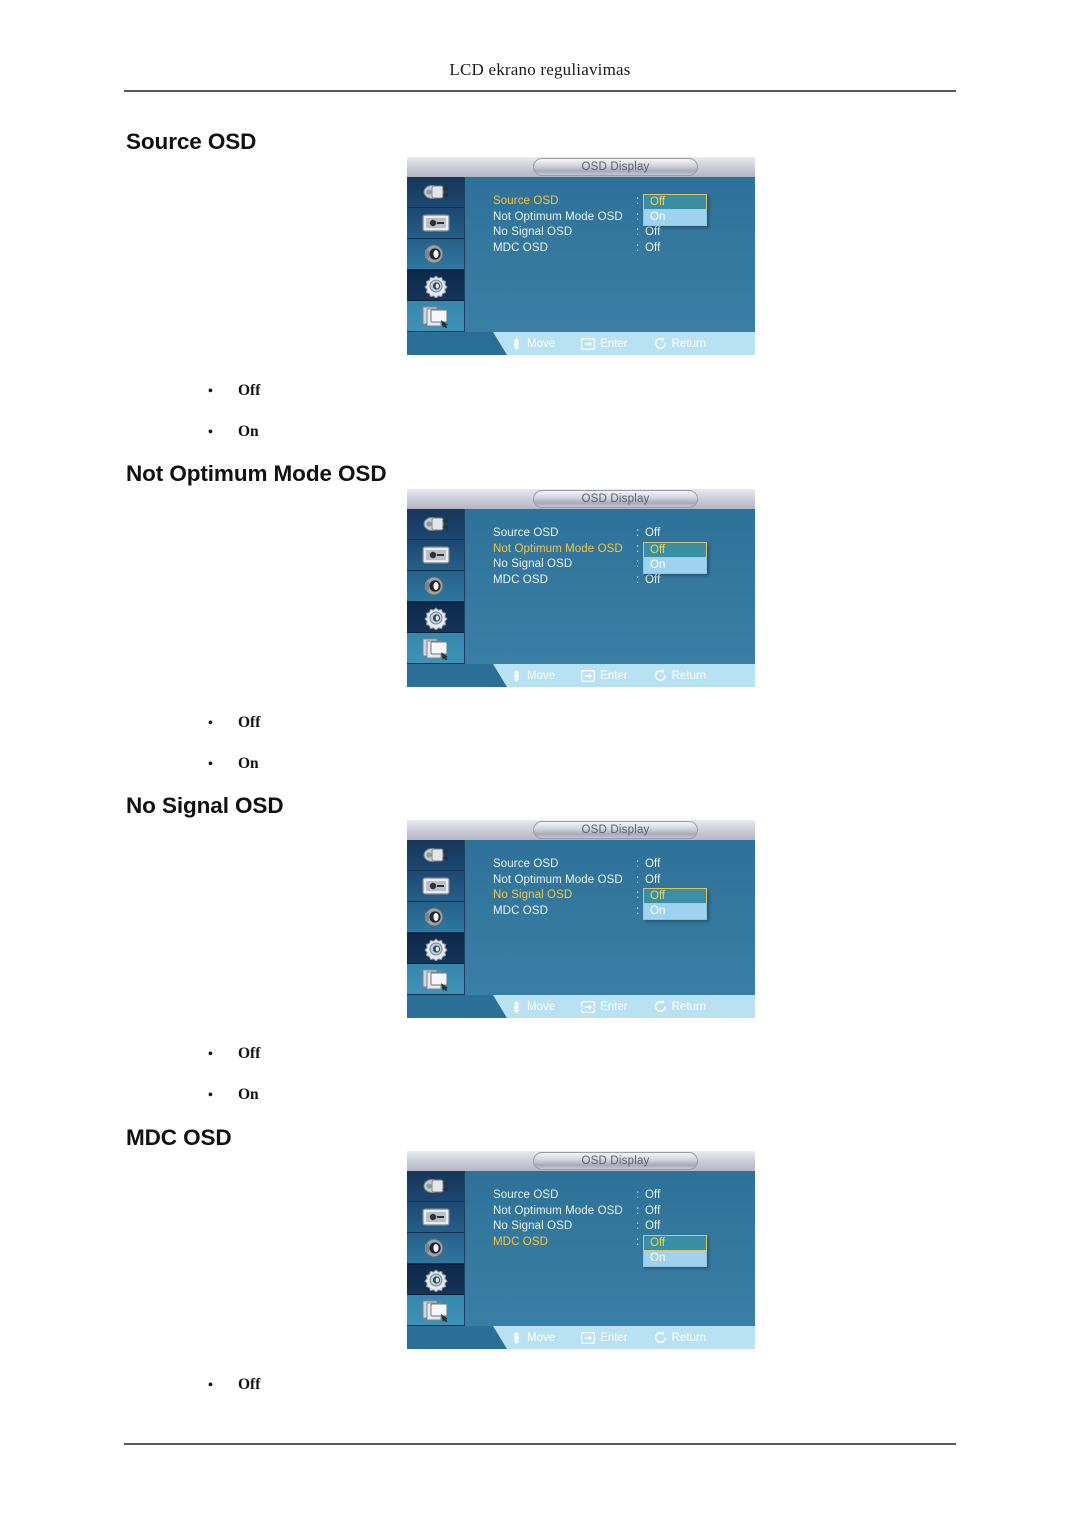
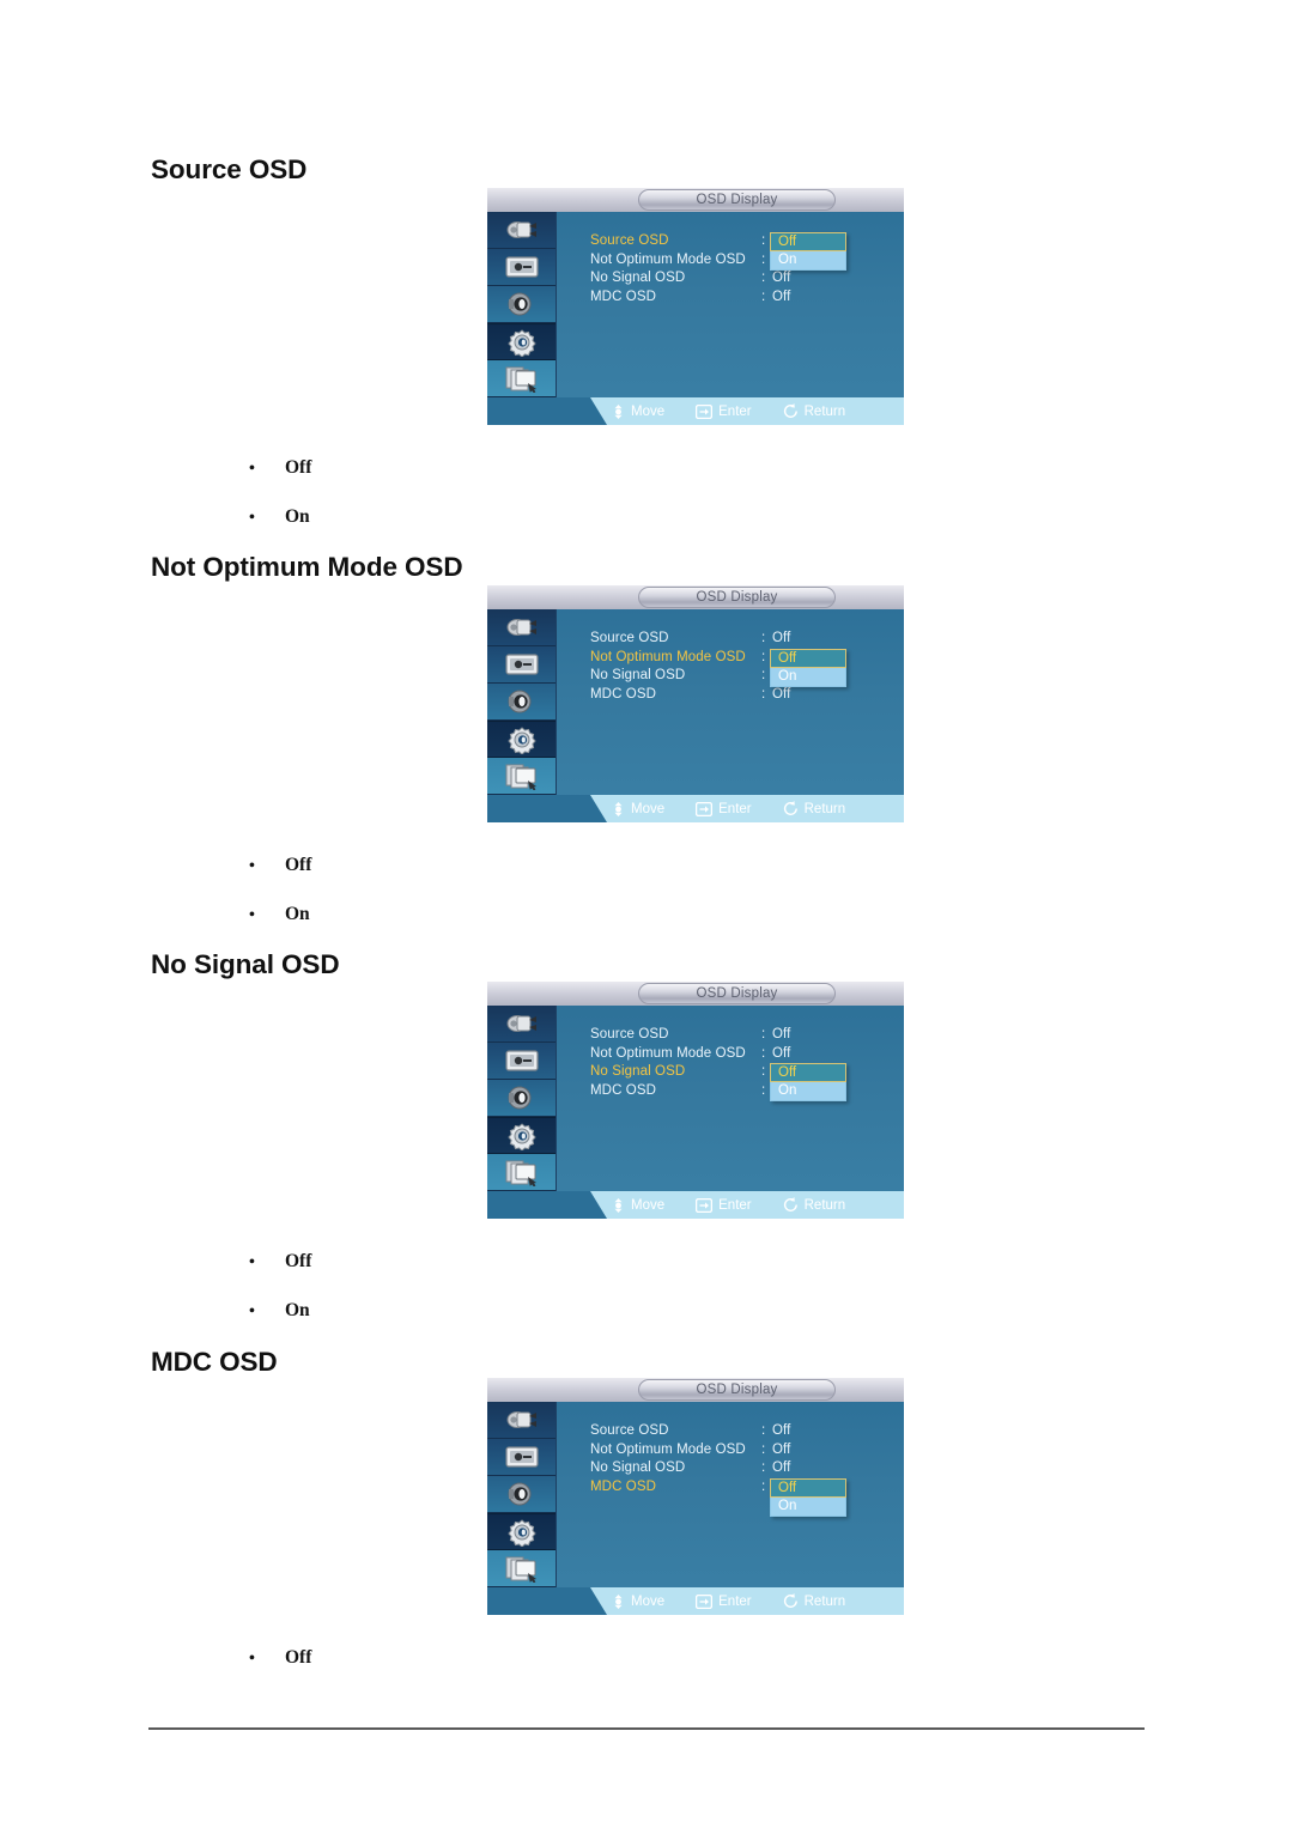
- LCD ekrano reguliavimas
  Source OSD
  Not Optimum Mode OSD
  No Signal OSD
  MDC OSD
  • Off
  • On
  • Off
  • On
  • Off
  • On
  • Off
  OSD Display
  Source OSD
  :
  Not Optimum Mode OSD
  :
  No Signal OSD
  :
  Off
  MDC OSD
  :
  Off
  Off
  On
  Move
  Enter
  Return
  OSD Display
  Source OSD
  :
  Off
  Not Optimum Mode OSD
  :
  No Signal OSD
  :
  MDC OSD
  :
  Off
  Off
  On
  Move
  Enter
  Return
  OSD Display
  Source OSD
  :
  Off
  Not Optimum Mode OSD
  :
  Off
  No Signal OSD
  :
  MDC OSD
  :
  Off
  On
  Move
  Enter
  Return
  OSD Display
  Source OSD
  :
  Off
  Not Optimum Mode OSD
  :
  Off
  No Signal OSD
  :
  Off
  MDC OSD
  :
  Off
  On
  Move
  Enter
  Return
